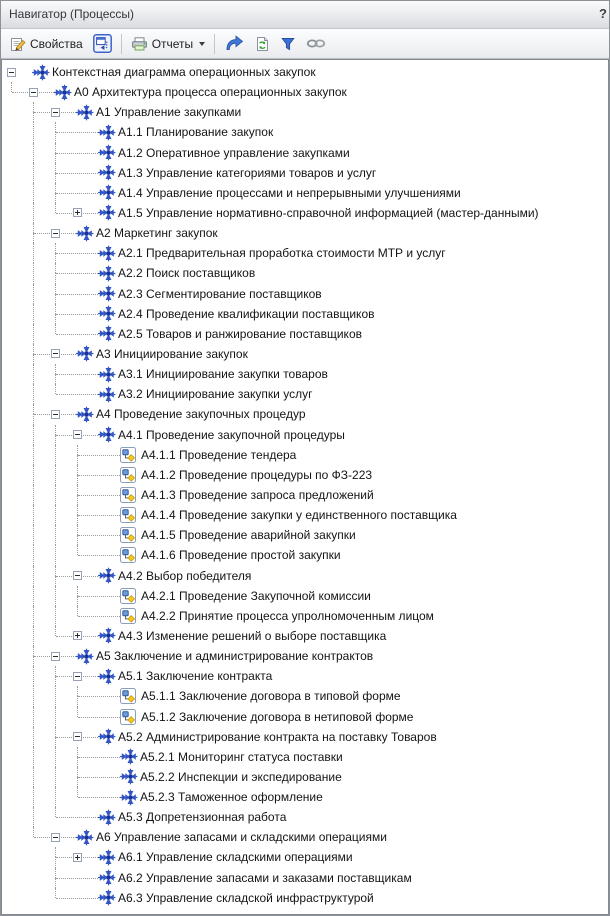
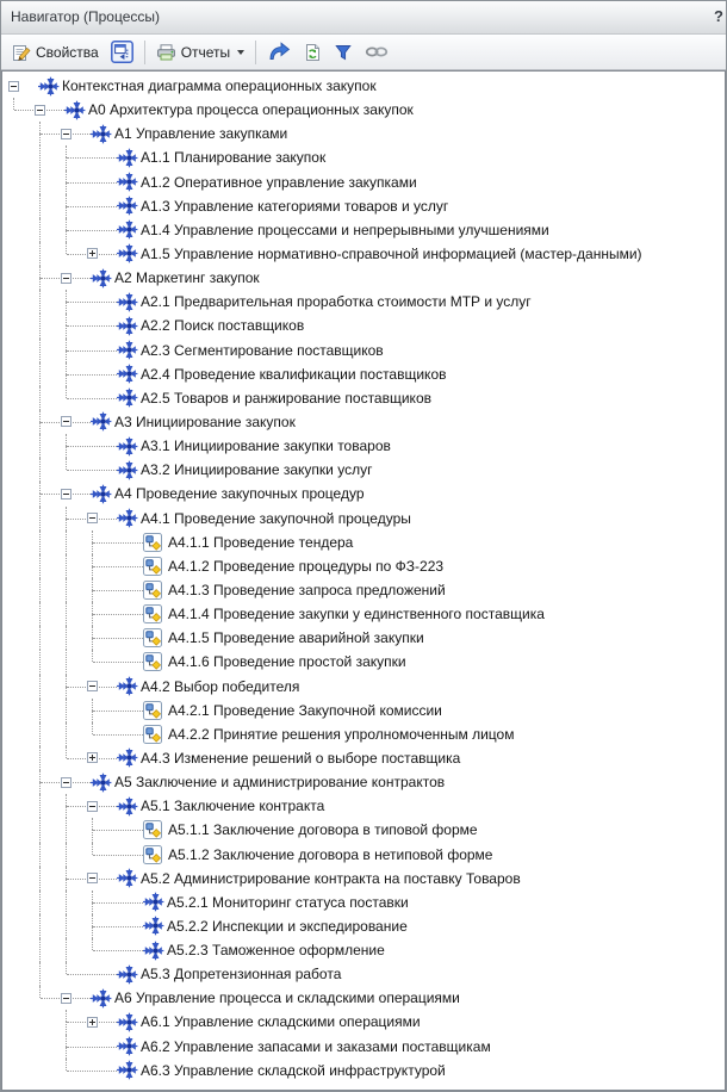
  Навигатор (Процессы)
  ?
  Свойства
  Отчеты
  Контекстная диаграмма операционных закупок
  A0 Архитектура процесса операционных закупок
  A1 Управление закупками
  A1.1 Планирование закупок
  A1.2 Оперативное управление закупками
  A1.3 Управление категориями товаров и услуг
  A1.4 Управление процессами и непрерывными улучшениями
  A1.5 Управление нормативно-справочной информацией (мастер-данными)
  A2 Маркетинг закупок
  A2.1 Предварительная проработка стоимости МТР и услуг
  A2.2 Поиск поставщиков
  A2.3 Сегментирование поставщиков
  A2.4 Проведение квалификации поставщиков
  A2.5 Товаров и ранжирование поставщиков
  A3 Инициирование закупок
  A3.1 Инициирование закупки товаров
  A3.2 Инициирование закупки услуг
  A4 Проведение закупочных процедур
  A4.1 Проведение закупочной процедуры
  A4.1.1 Проведение тендера
  A4.1.2 Проведение процедуры по ФЗ-223
  A4.1.3 Проведение запроса предложений
  A4.1.4 Проведение закупки у единственного поставщика
  A4.1.5 Проведение аварийной закупки
  A4.1.6 Проведение простой закупки
  A4.2 Выбор победителя
  A4.2.1 Проведение Закупочной комиссии
- A4.2.2 Принятие процесса упролномоченным лицом
+ A4.2.2 Принятие решения упролномоченным лицом
  A4.3 Изменение решений о выборе поставщика
  A5 Заключение и администрирование контрактов
  A5.1 Заключение контракта
  A5.1.1 Заключение договора в типовой форме
  A5.1.2 Заключение договора в нетиповой форме
  A5.2 Администрирование контракта на поставку Товаров
  A5.2.1 Мониторинг статуса поставки
  A5.2.2 Инспекции и экспедирование
  A5.2.3 Таможенное оформление
  A5.3 Допретензионная работа
- A6 Управление запасами и складскими операциями
+ A6 Управление процесса и складскими операциями
  A6.1 Управление складскими операциями
  A6.2 Управление запасами и заказами поставщикам
  A6.3 Управление складской инфраструктурой
